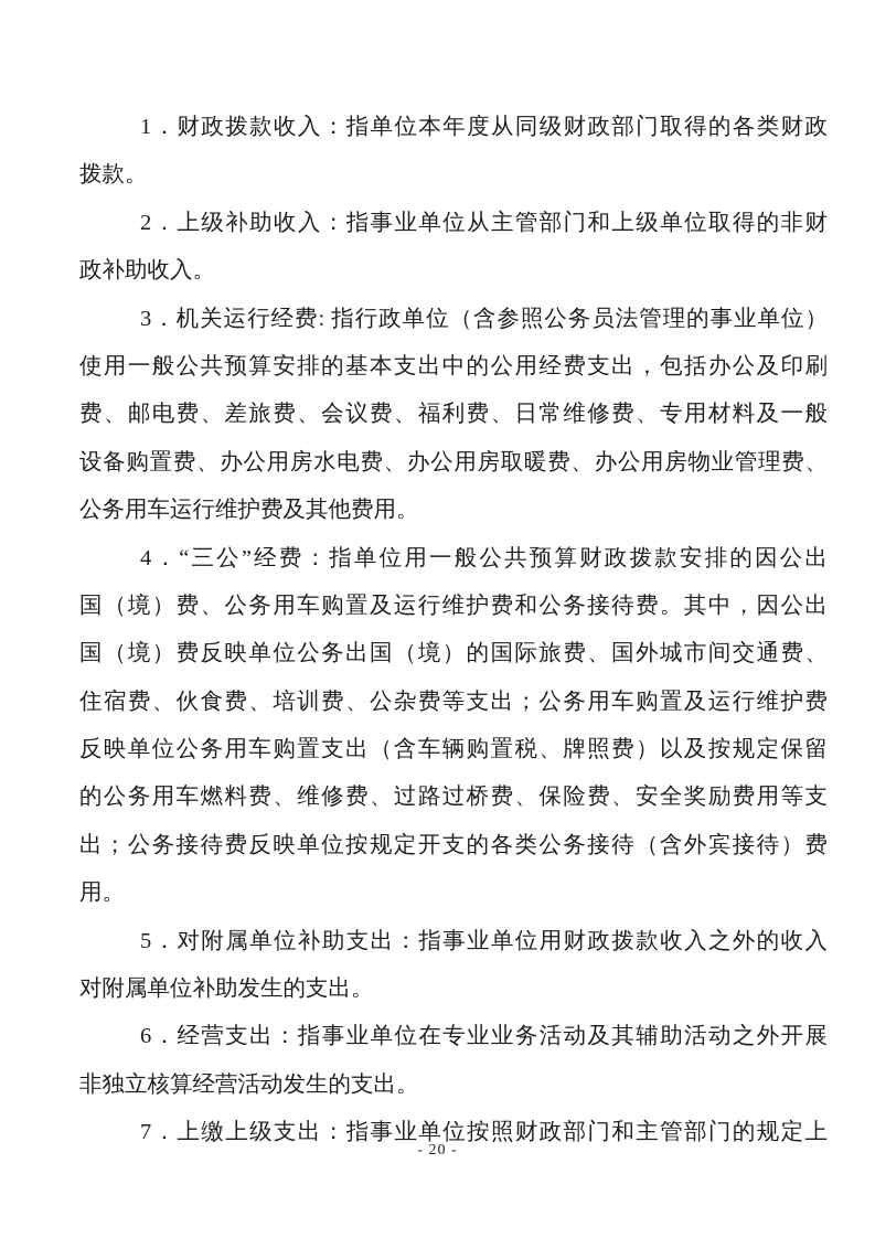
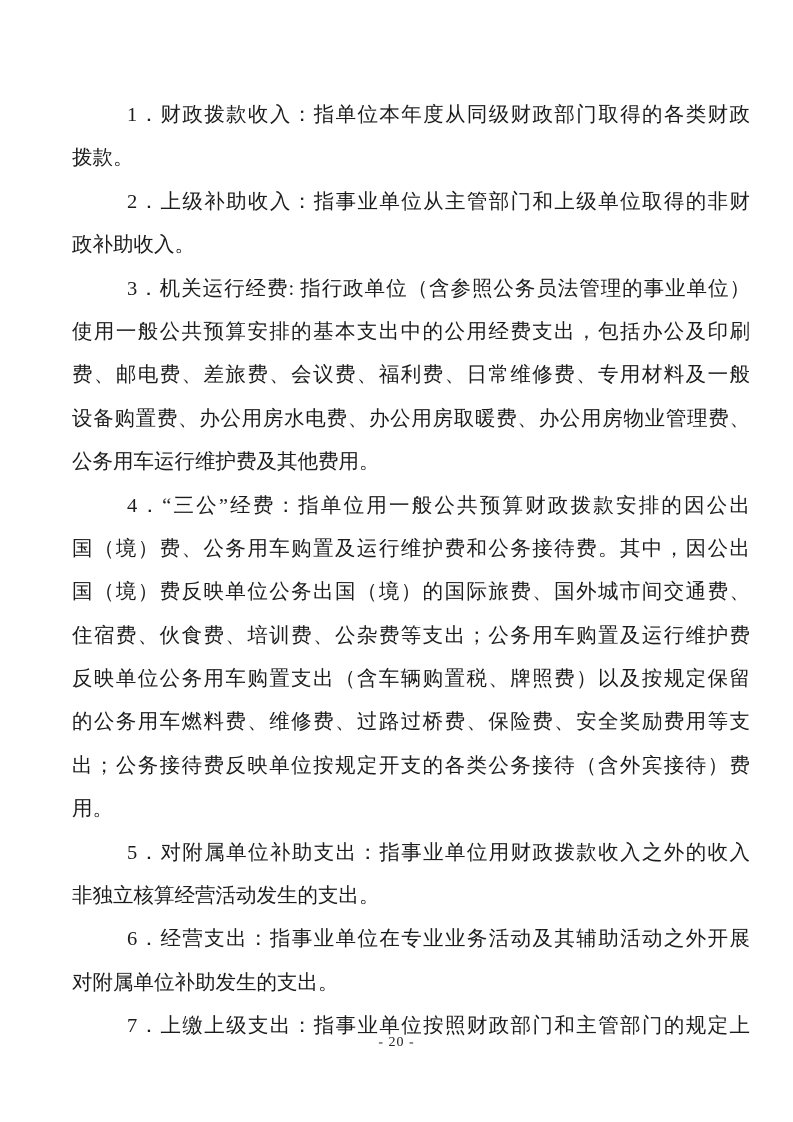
  1．财政拨款收入：指单位本年度从同级财政部门取得的各类财政
  拨款。
  2．上级补助收入：指事业单位从主管部门和上级单位取得的非财
  政补助收入。
  3．机关运行经费: 指行政单位（含参照公务员法管理的事业单位）
  使用一般公共预算安排的基本支出中的公用经费支出，包括办公及印刷
  费、邮电费、差旅费、会议费、福利费、日常维修费、专用材料及一般
  设备购置费、办公用房水电费、办公用房取暖费、办公用房物业管理费、
  公务用车运行维护费及其他费用。
  4．“三公”经费：指单位用一般公共预算财政拨款安排的因公出
  国（境）费、公务用车购置及运行维护费和公务接待费。其中，因公出
  国（境）费反映单位公务出国（境）的国际旅费、国外城市间交通费、
  住宿费、伙食费、培训费、公杂费等支出；公务用车购置及运行维护费
  反映单位公务用车购置支出（含车辆购置税、牌照费）以及按规定保留
  的公务用车燃料费、维修费、过路过桥费、保险费、安全奖励费用等支
  出；公务接待费反映单位按规定开支的各类公务接待（含外宾接待）费
  用。
  5．对附属单位补助支出：指事业单位用财政拨款收入之外的收入
- 对附属单位补助发生的支出。
+ 非独立核算经营活动发生的支出。
  6．经营支出：指事业单位在专业业务活动及其辅助活动之外开展
- 非独立核算经营活动发生的支出。
+ 对附属单位补助发生的支出。
  7．上缴上级支出：指事业单位按照财政部门和主管部门的规定上
  - 20 -
